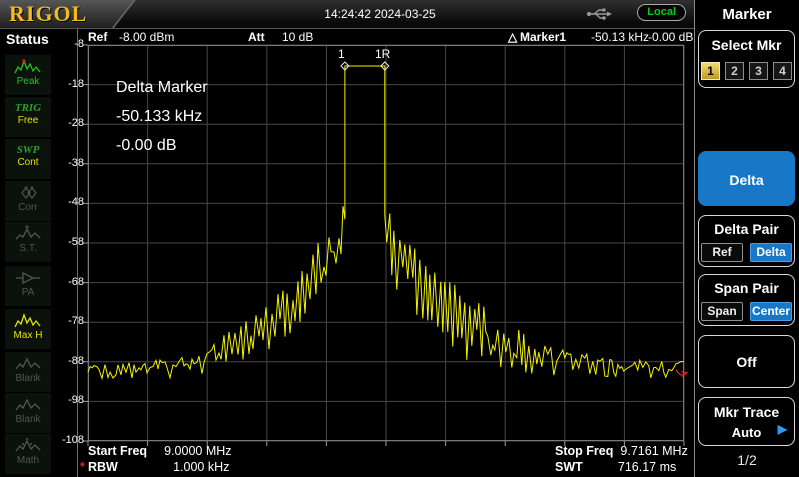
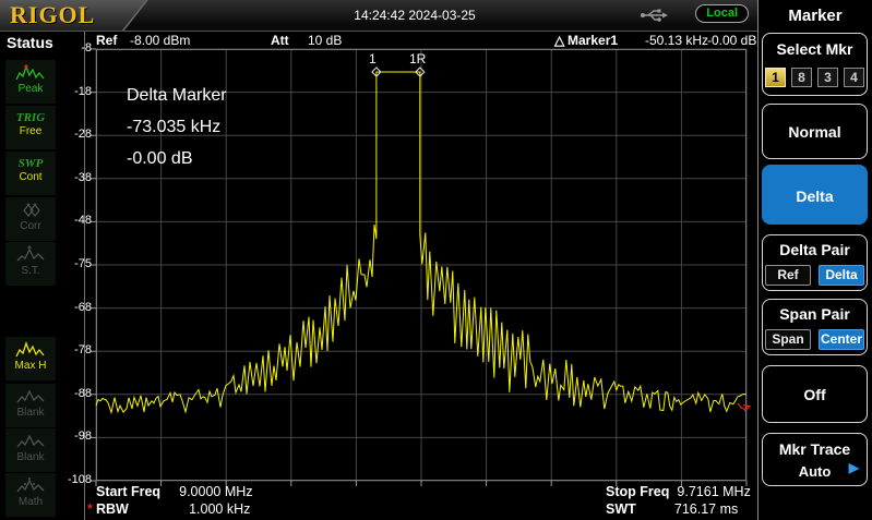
  RIGOL
  14:24:42 2024-03-25
  Local
  Status
  Peak
  TRIG
  Free
  SWP
  Cont
  Corr
  S.T.
- PA
  Max H
  Blank
  Blank
  Math
  Ref
  -8.00 dBm
  Att
  10 dB
  △
  Marker1
  -50.13 kHz
  -0.00 dB
  -8
  -18
  -28
  -38
  -48
- -58
+ -75
  -68
  -78
  -88
  -98
  -108
  Delta Marker
- -50.133 kHz
+ -73.035 kHz
  -0.00 dB
  1
  1R
  Start Freq 9.0000 MHz
  Stop Freq 9.7161 MHz
  *
  RBW 1.000 kHz
  SWT 716.17 ms
  Marker
  Select Mkr
  1
- 2
+ 8
  3
  4
+ Normal
  Delta
  Delta Pair
  Ref
  Delta
  Span Pair
  Span
  Center
  Off
  Mkr Trace
  Auto
  ▶
- 1/2
